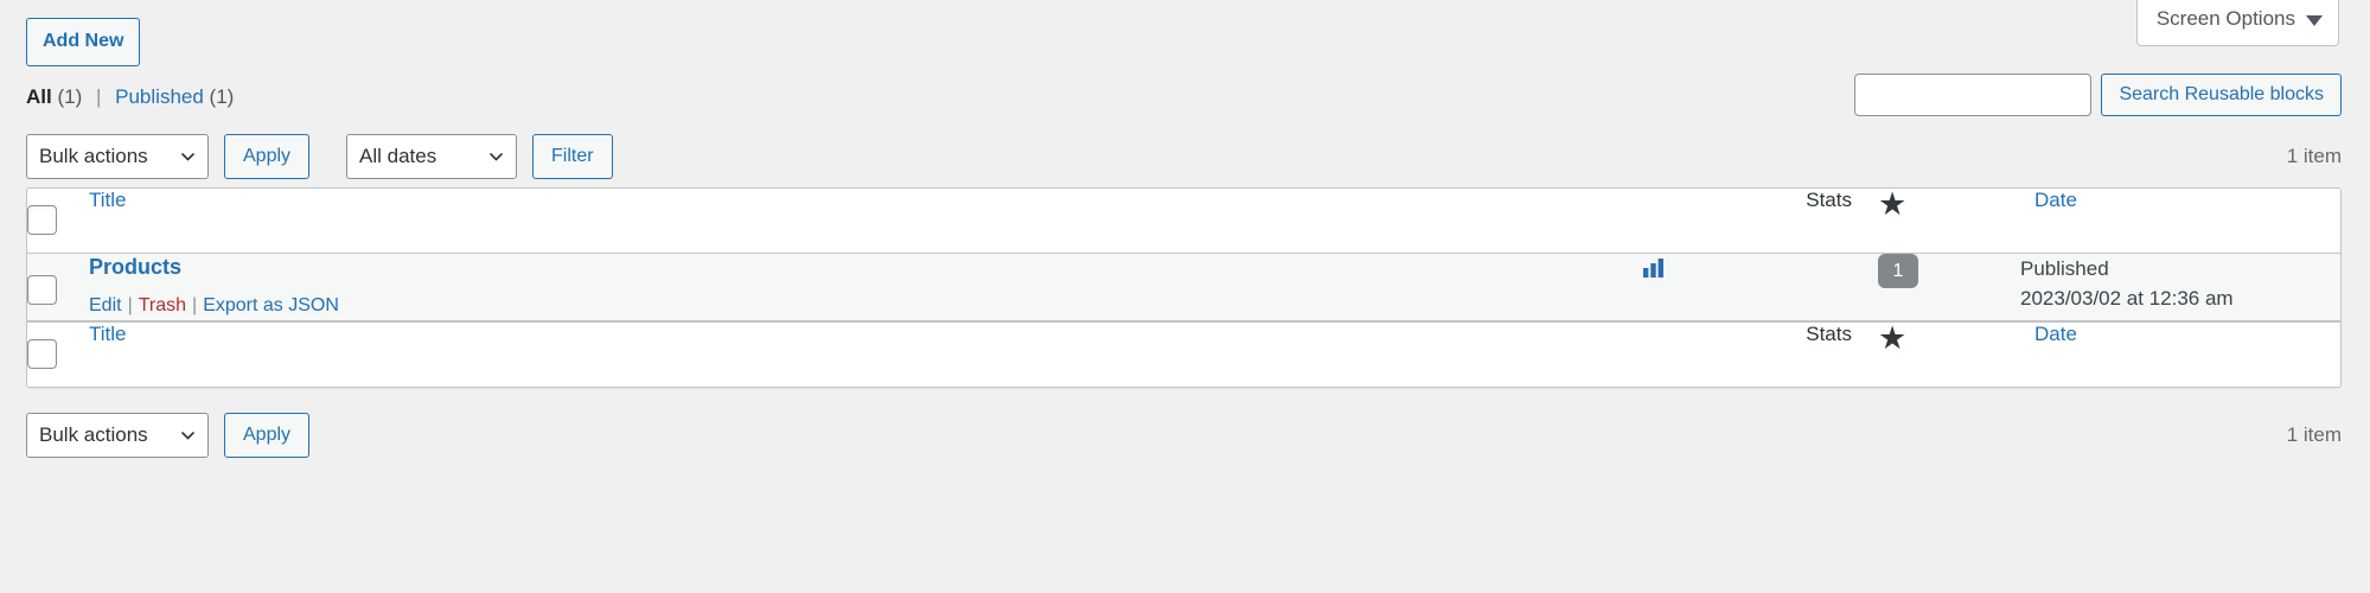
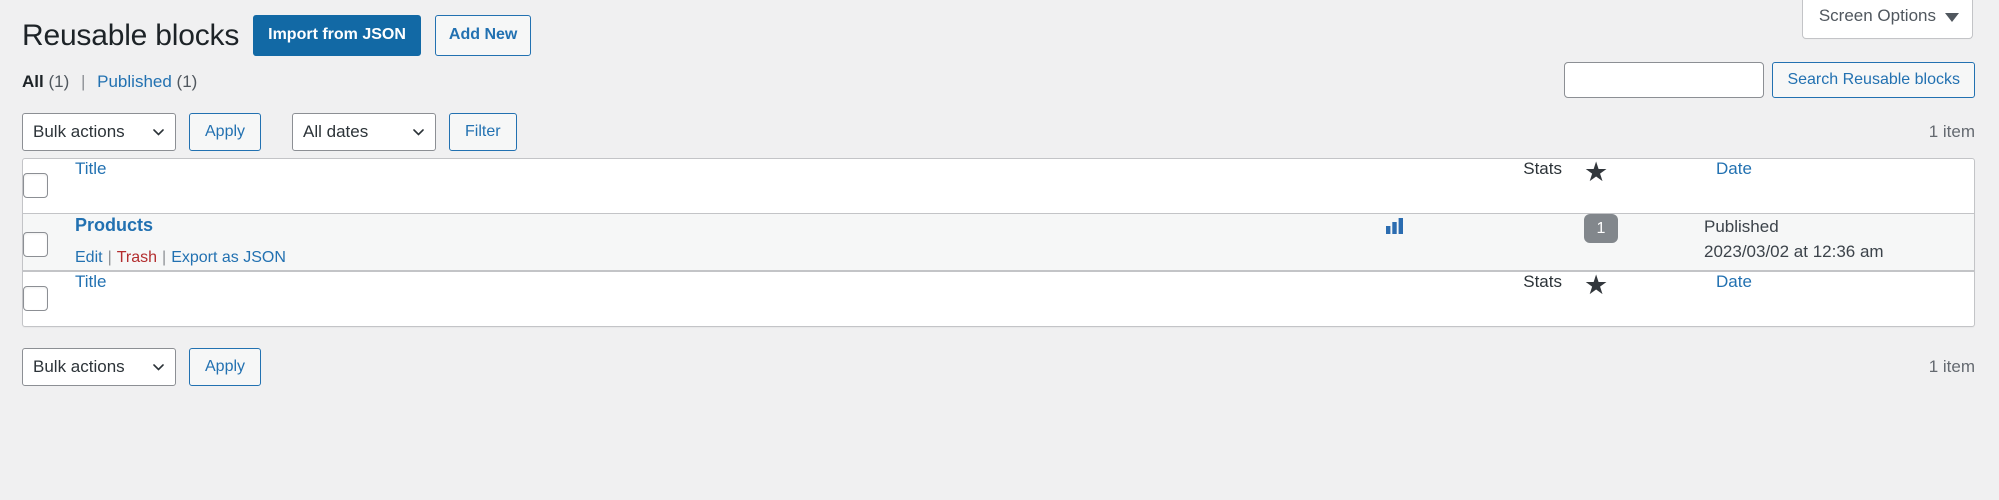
  Screen Options
+ Reusable blocks
+ Import from JSON
  Add New
  All (1) | Published (1)
  Search Reusable blocks
  Bulk actions
  Apply
  All dates
  Filter
  1 item
  	Title	Stats	★	Date
  	Products Edit | Trash | Export as JSON		1	Published 2023/03/02 at 12:36 am
  	Title	Stats	★	Date
  Bulk actions
  Apply
  1 item
